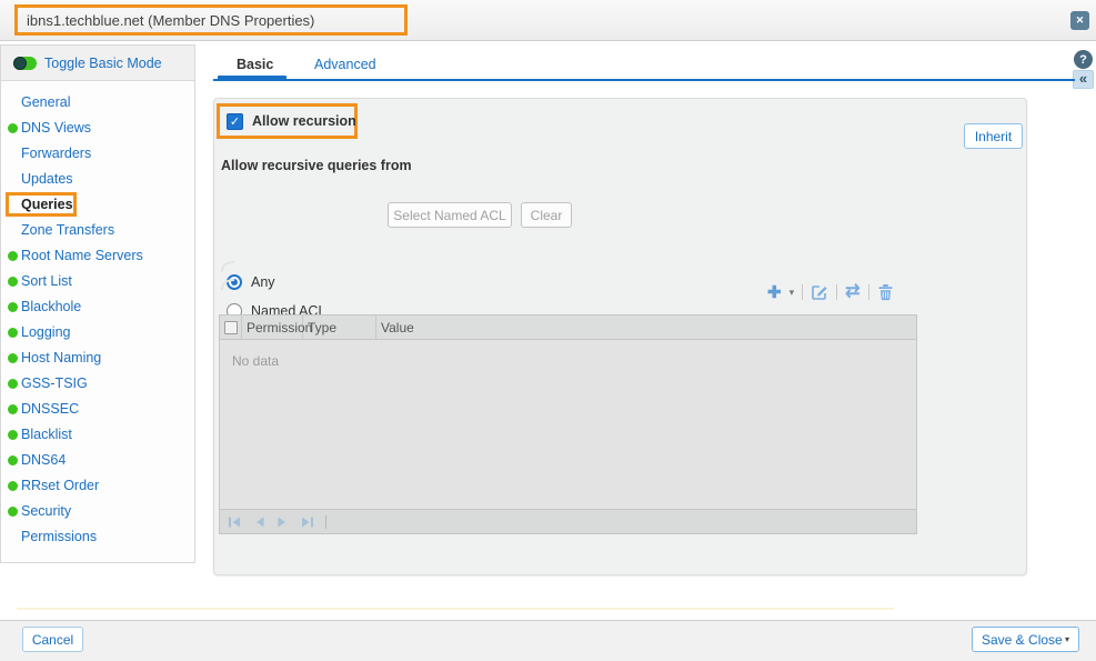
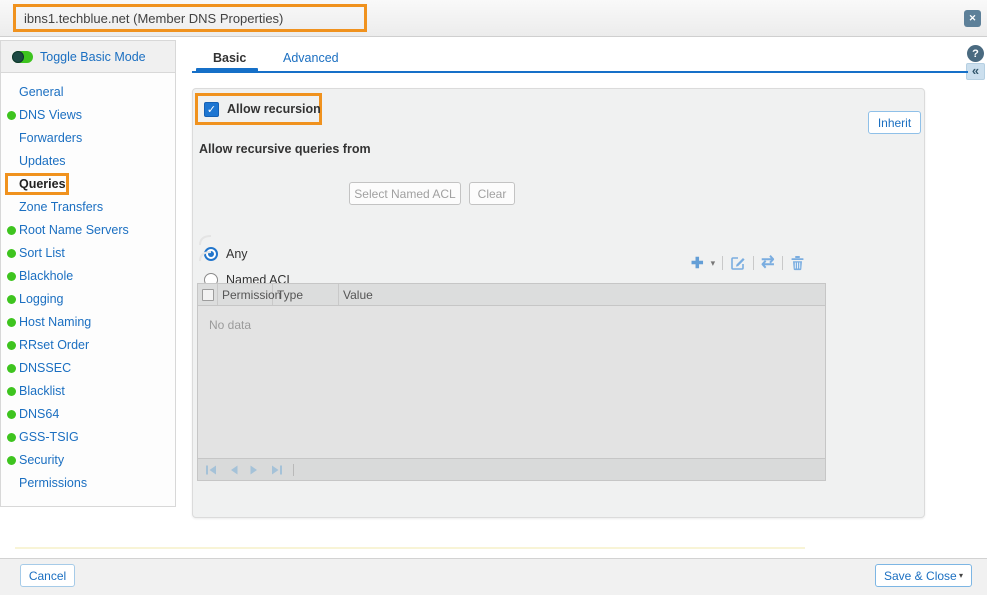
  ibns1.techblue.net (Member DNS Properties)
  ✕
  Toggle Basic Mode
  General
  DNS Views
  Forwarders
  Updates
  Queries
  Zone Transfers
  Root Name Servers
  Sort List
  Blackhole
  Logging
  Host Naming
- GSS-TSIG
+ RRset Order
  DNSSEC
  Blacklist
  DNS64
- RRset Order
+ GSS-TSIG
  Security
  Permissions
  ?
  «
  Basic
  Advanced
  ✓
  Allow recursion
  Inherit
  Allow recursive queries from
  Any
  Named ACL
  Select Named ACL
  Clear
  ✚
  ▾
  ⇄
  Permissio
  Type
  Value
  No data
  Cancel
  Save & Close
  ▾
